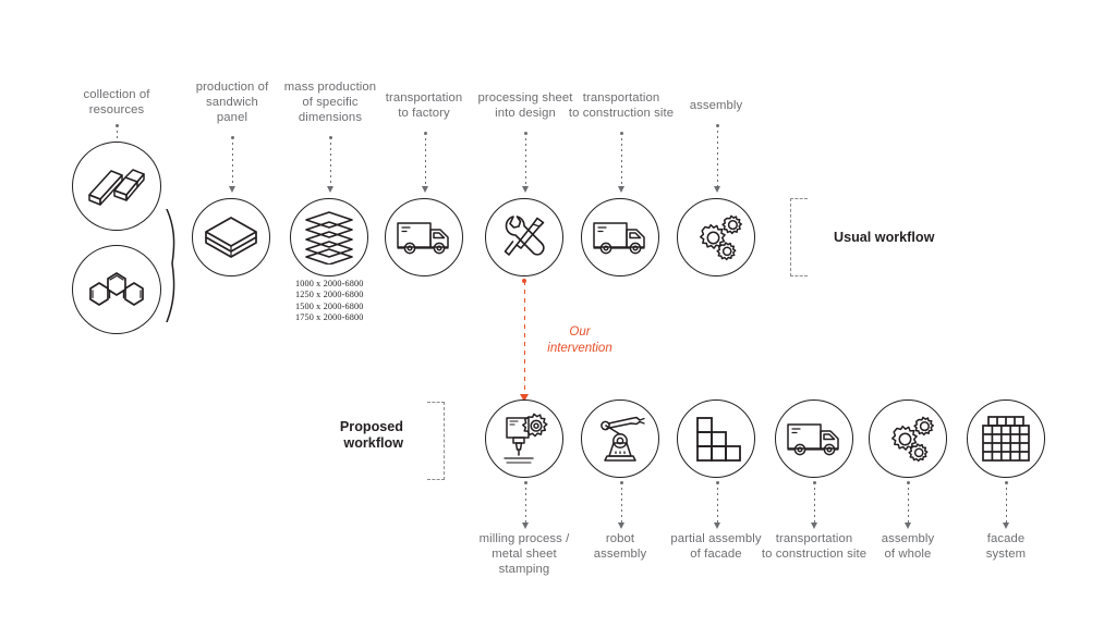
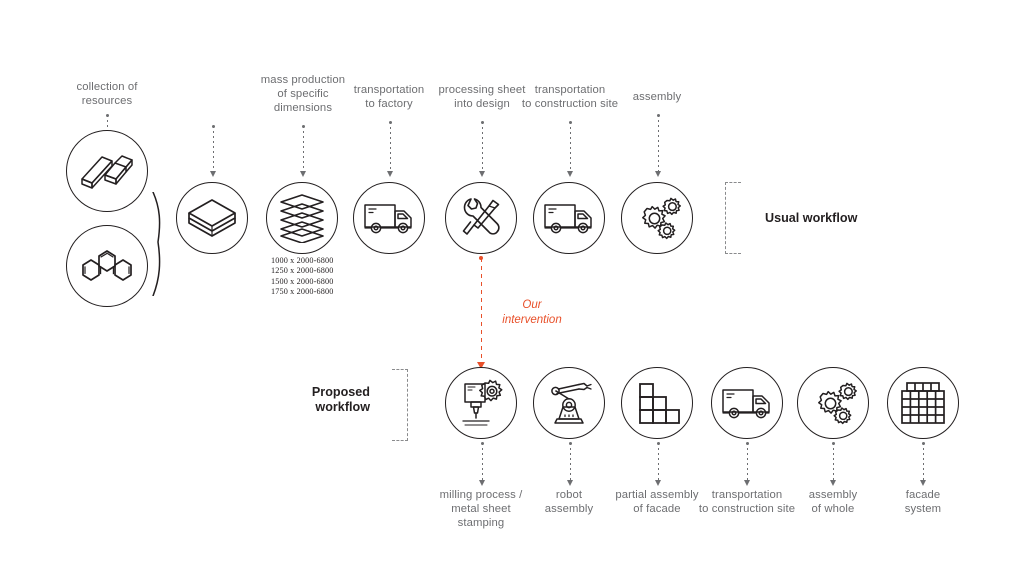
  collection of
  resources
- production of
- sandwich
- panel
  mass production
  of specific
  dimensions
  1000 x 2000-6800
  1250 x 2000-6800
  1500 x 2000-6800
  1750 x 2000-6800
  transportation
  to factory
  processing sheet
  into design
  transportation
  to construction site
  assembly
  Usual workflow
  Our
  intervention
  Proposed
  workflow
  milling process /
  metal sheet
  stamping
  robot
  assembly
  partial assembly
  of facade
  transportation
  to construction site
  assembly
  of whole
  facade
  system
